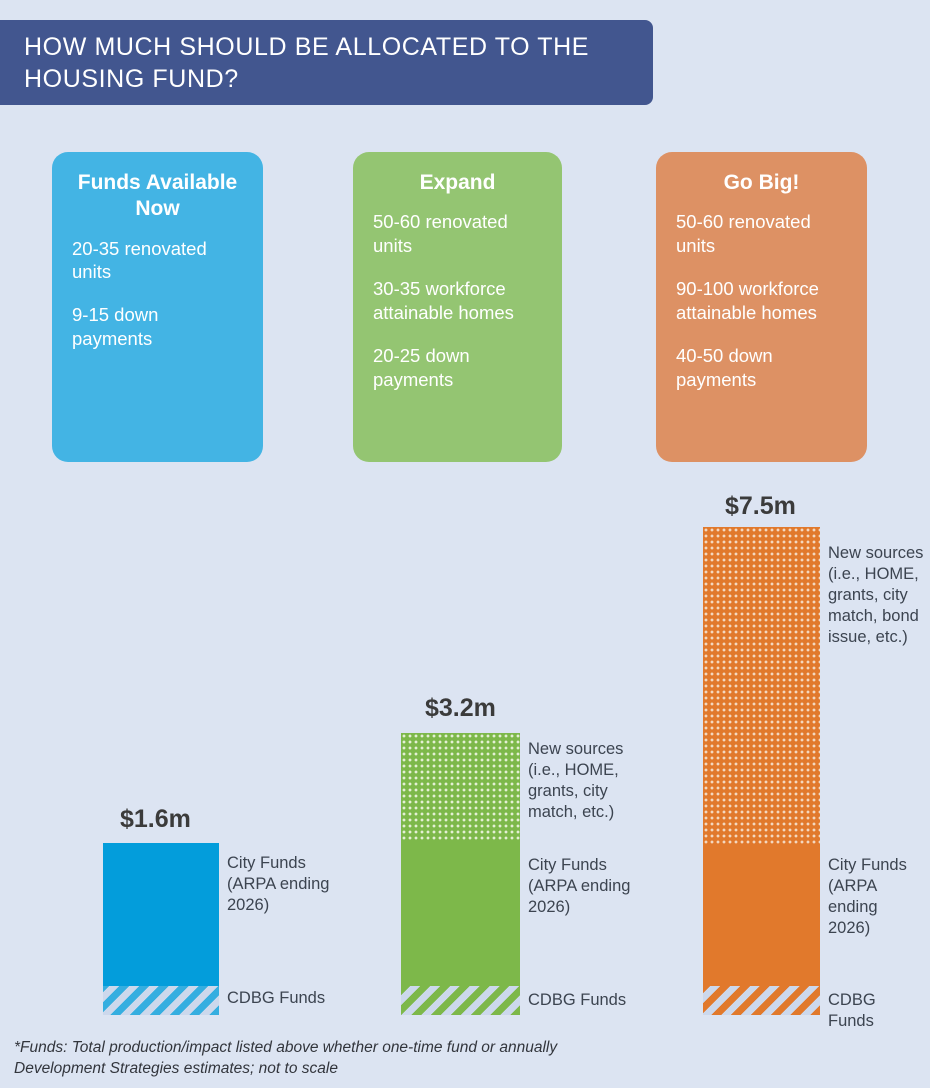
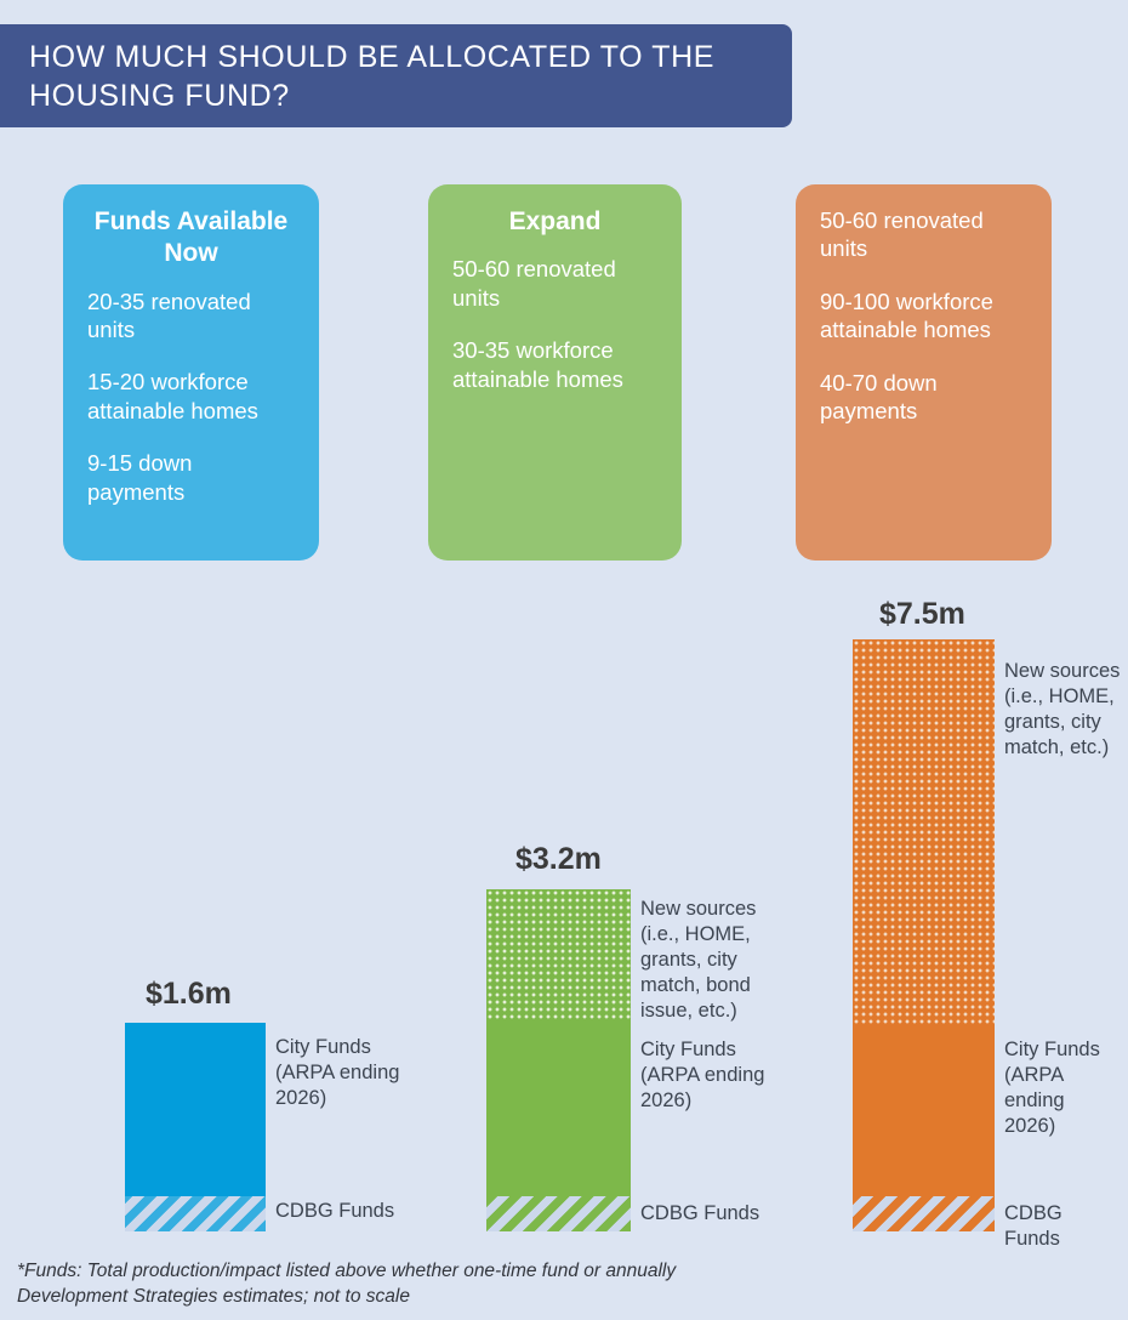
  HOW MUCH SHOULD BE ALLOCATED TO THE HOUSING FUND?
  Funds Available Now
  20-35 renovated units
+ 15-20 workforce attainable homes
  9-15 down payments
  Expand
  50-60 renovated units
  30-35 workforce attainable homes
- 20-25 down payments
- Go Big!
  50-60 renovated units
  90-100 workforce attainable homes
- 40-50 down payments
+ 40-70 down payments
  $1.6m
  City Funds (ARPA ending 2026)
  CDBG Funds
  $3.2m
- New sources (i.e., HOME, grants, city match, etc.)
+ New sources (i.e., HOME, grants, city match, bond issue, etc.)
  City Funds (ARPA ending 2026)
  CDBG Funds
  $7.5m
- New sources (i.e., HOME, grants, city match, bond issue, etc.)
+ New sources (i.e., HOME, grants, city match, etc.)
  City Funds (ARPA ending 2026)
  CDBG Funds
  *Funds: Total production/impact listed above whether one-time fund or annually Development Strategies estimates; not to scale
